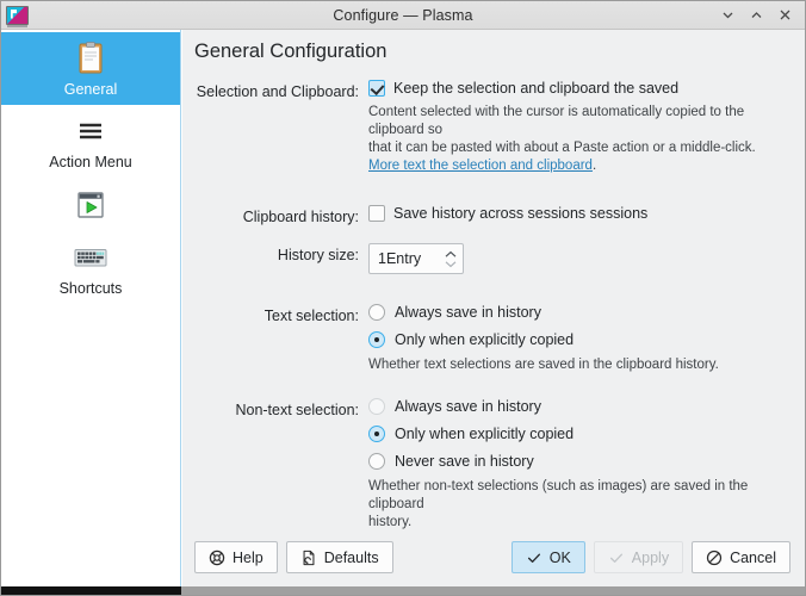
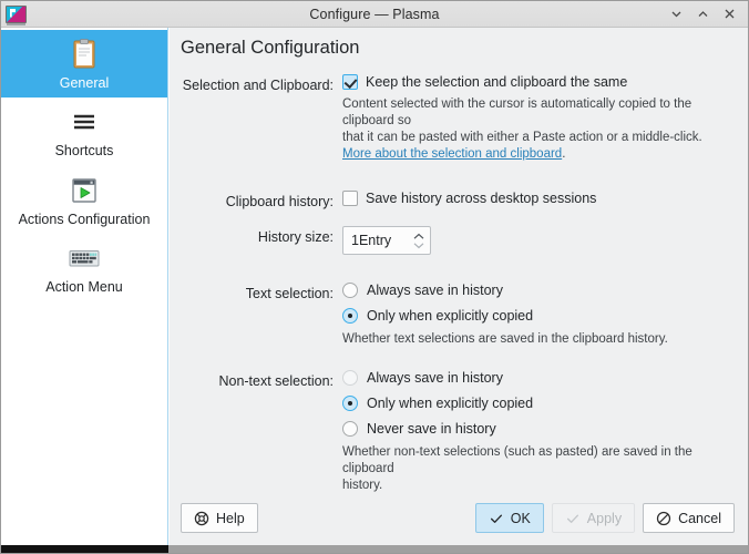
  Configure — Plasma
  General
- Action Menu
+ Shortcuts
+ Actions Configuration
- Shortcuts
+ Action Menu
  General Configuration
  Selection and Clipboard:
- Keep the selection and clipboard the saved
+ Keep the selection and clipboard the same
  Content selected with the cursor is automatically copied to the clipboard so
- that it can be pasted with about a Paste action or a middle-click.
+ that it can be pasted with either a Paste action or a middle-click.
- More text the selection and clipboard.
+ More about the selection and clipboard.
  Clipboard history:
- Save history across sessions sessions
+ Save history across desktop sessions
  History size:
  1Entry
  Text selection:
  Always save in history
  Only when explicitly copied
  Whether text selections are saved in the clipboard history.
  Non-text selection:
  Always save in history
  Only when explicitly copied
  Never save in history
- Whether non-text selections (such as images) are saved in the clipboard
+ Whether non-text selections (such as pasted) are saved in the clipboard
  history.
  Help
- Defaults
  OK
  Apply
  Cancel
